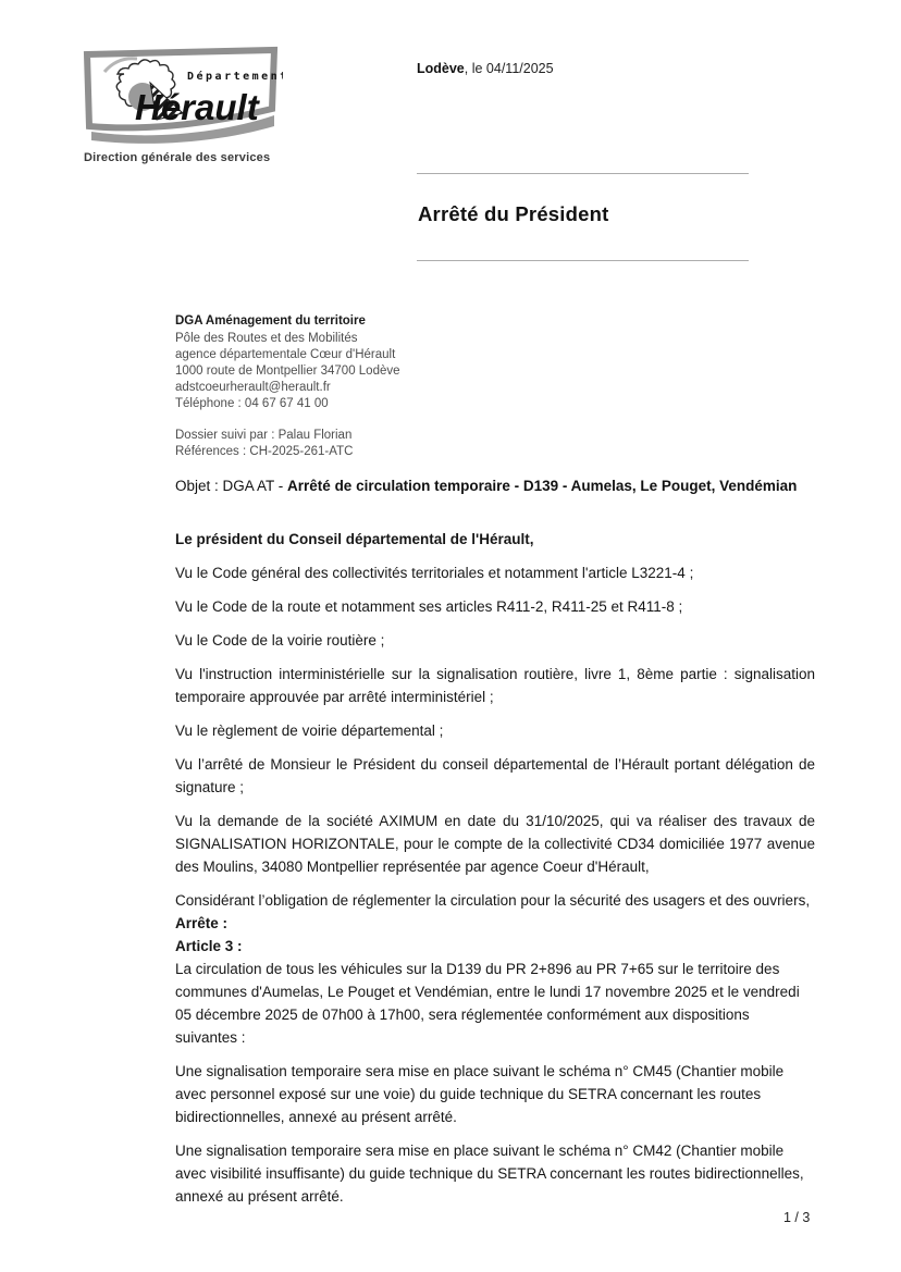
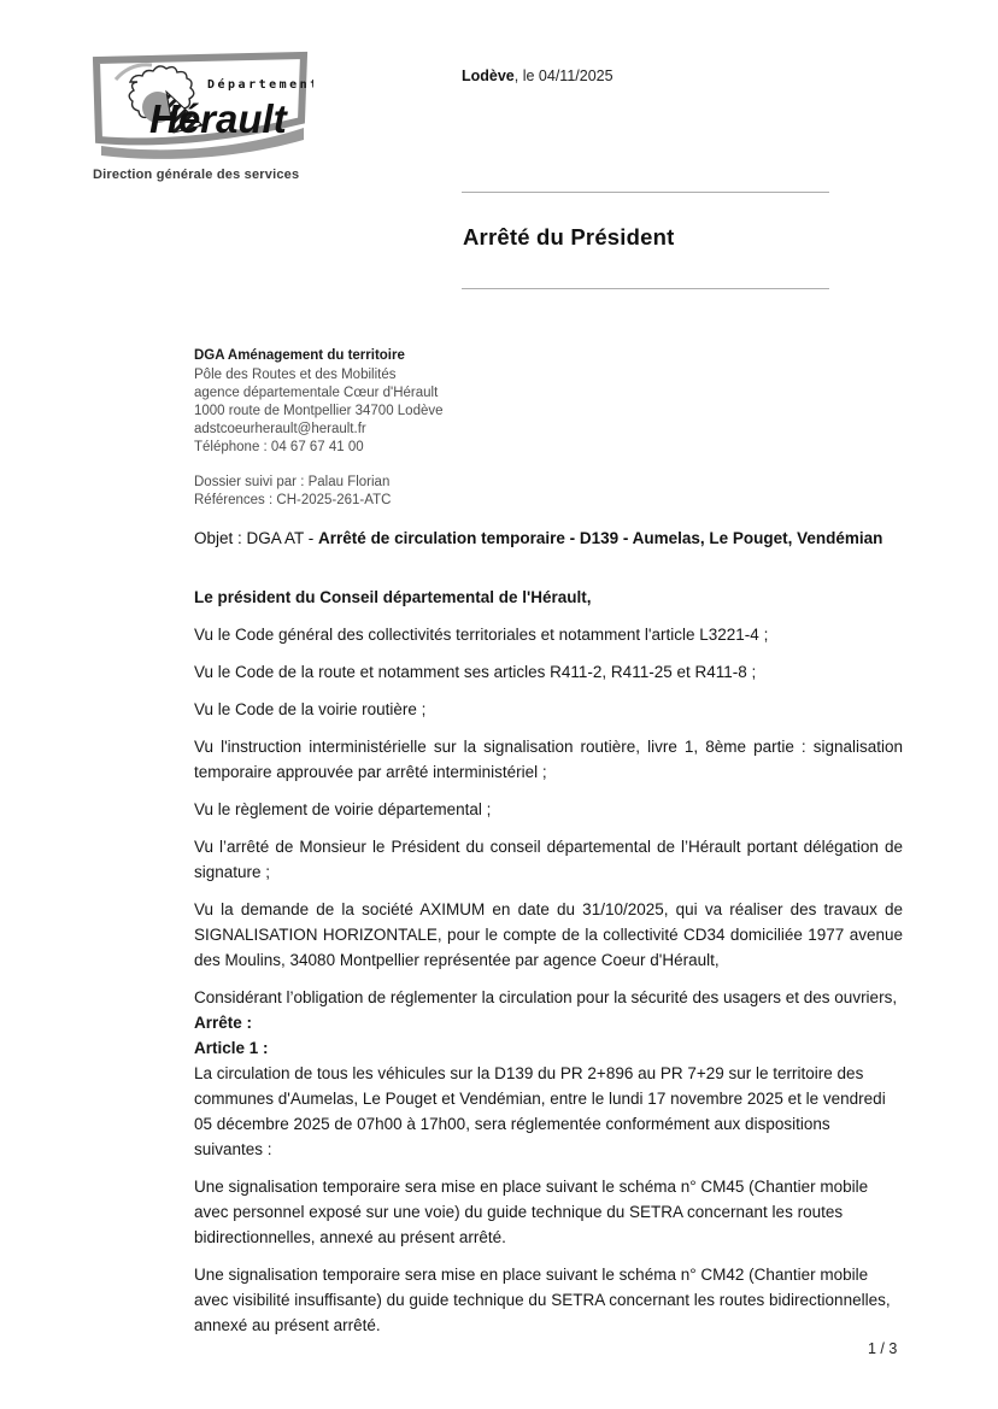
  Départemen
  Hérault
  Direction générale des services
  Lodève, le 04/11/2025
  Arrêté du Président
  DGA Aménagement du territoire
  Pôle des Routes et des Mobilités
  agence départementale Cœur d'Hérault
  1000 route de Montpellier 34700 Lodève
  adstcoeurherault@herault.fr
  Téléphone : 04 67 67 41 00
  Dossier suivi par : Palau Florian
  Références : CH-2025-261-ATC
  Objet : DGA AT - Arrêté de circulation temporaire - D139 - Aumelas, Le Pouget, Vendémian
  Le président du Conseil départemental de l'Hérault,
  Vu le Code général des collectivités territoriales et notamment l'article L3221-4 ;
  Vu le Code de la route et notamment ses articles R411-2, R411-25 et R411-8 ;
  Vu le Code de la voirie routière ;
  Vu l'instruction interministérielle sur la signalisation routière, livre 1, 8ème partie : signalisation temporaire approuvée par arrêté interministériel ;
  Vu le règlement de voirie départemental ;
  Vu l’arrêté de Monsieur le Président du conseil départemental de l’Hérault portant délégation de signature ;
  Vu la demande de la société AXIMUM en date du 31/10/2025, qui va réaliser des travaux de SIGNALISATION HORIZONTALE, pour le compte de la collectivité CD34 domiciliée 1977 avenue des Moulins, 34080 Montpellier représentée par agence Coeur d'Hérault,
  Considérant l’obligation de réglementer la circulation pour la sécurité des usagers et des ouvriers,
  Arrête :
- Article 3 :
+ Article 1 :
- La circulation de tous les véhicules sur la D139 du PR 2+896 au PR 7+65 sur le territoire des communes d'Aumelas, Le Pouget et Vendémian, entre le lundi 17 novembre 2025 et le vendredi 05 décembre 2025 de 07h00 à 17h00, sera réglementée conformément aux dispositions suivantes :
+ La circulation de tous les véhicules sur la D139 du PR 2+896 au PR 7+29 sur le territoire des communes d'Aumelas, Le Pouget et Vendémian, entre le lundi 17 novembre 2025 et le vendredi 05 décembre 2025 de 07h00 à 17h00, sera réglementée conformément aux dispositions suivantes :
  Une signalisation temporaire sera mise en place suivant le schéma n° CM45 (Chantier mobile avec personnel exposé sur une voie) du guide technique du SETRA concernant les routes bidirectionnelles, annexé au présent arrêté.
  Une signalisation temporaire sera mise en place suivant le schéma n° CM42 (Chantier mobile avec visibilité insuffisante) du guide technique du SETRA concernant les routes bidirectionnelles, annexé au présent arrêté.
  1 / 3
